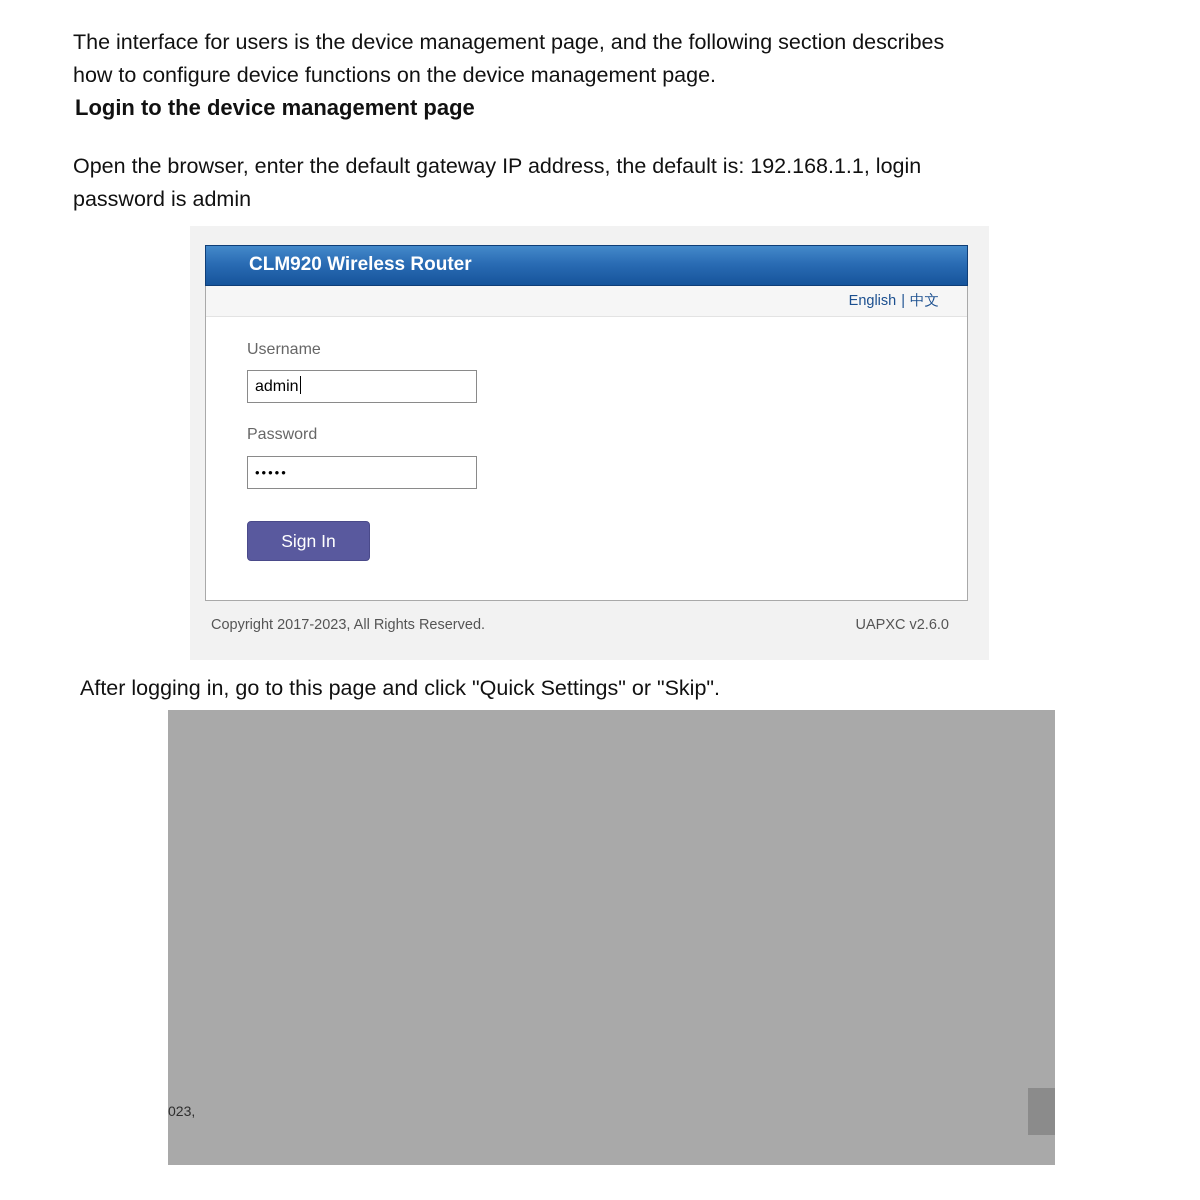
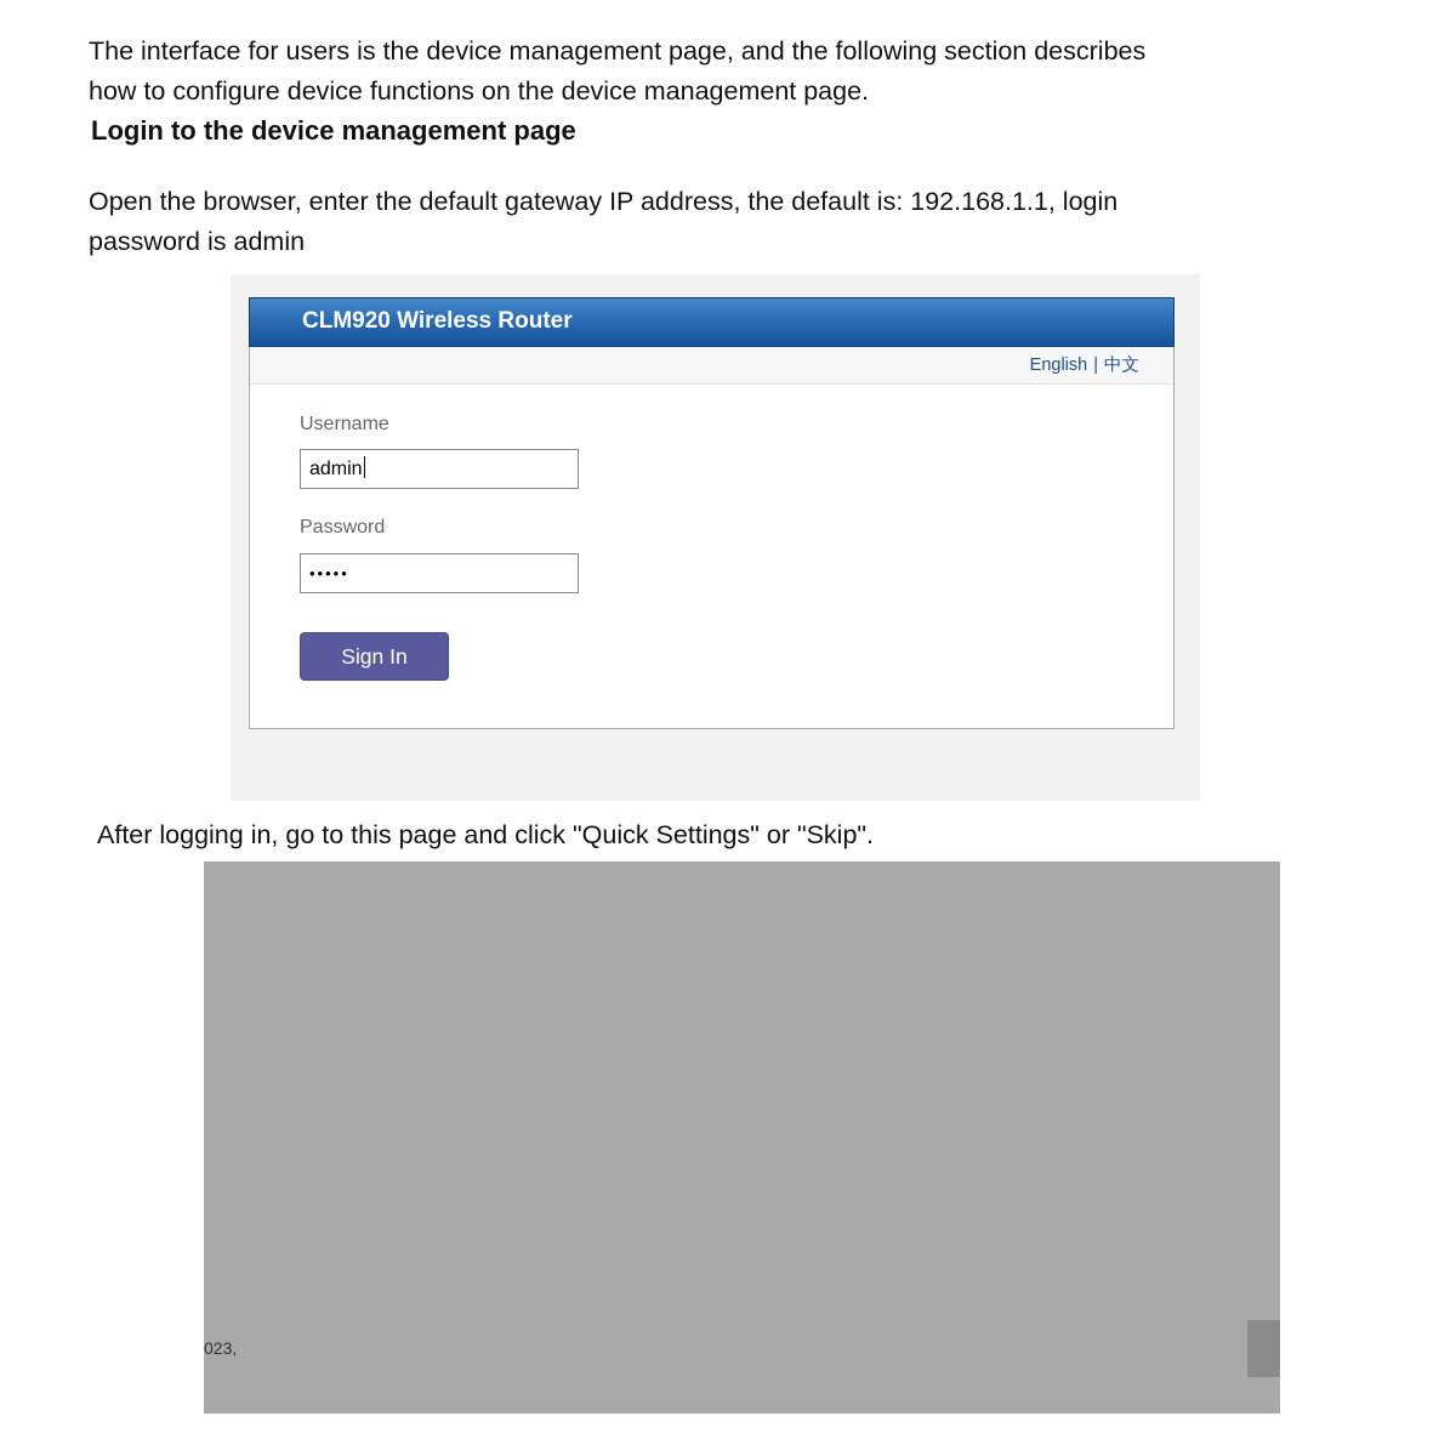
  The interface for users is the device management page, and the following section describes
  how to configure device functions on the device management page.
  Login to the device management page
  Open the browser, enter the default gateway IP address, the default is: 192.168.1.1, login
  password is admin
  CLM920 Wireless Router
  English | 中文
  Username
  admin
  Password
  •••••
  Sign In
- Copyright 2017-2023, All Rights Reserved.
- UAPXC v2.6.0
  After logging in, go to this page and click "Quick Settings" or "Skip".
  023,
